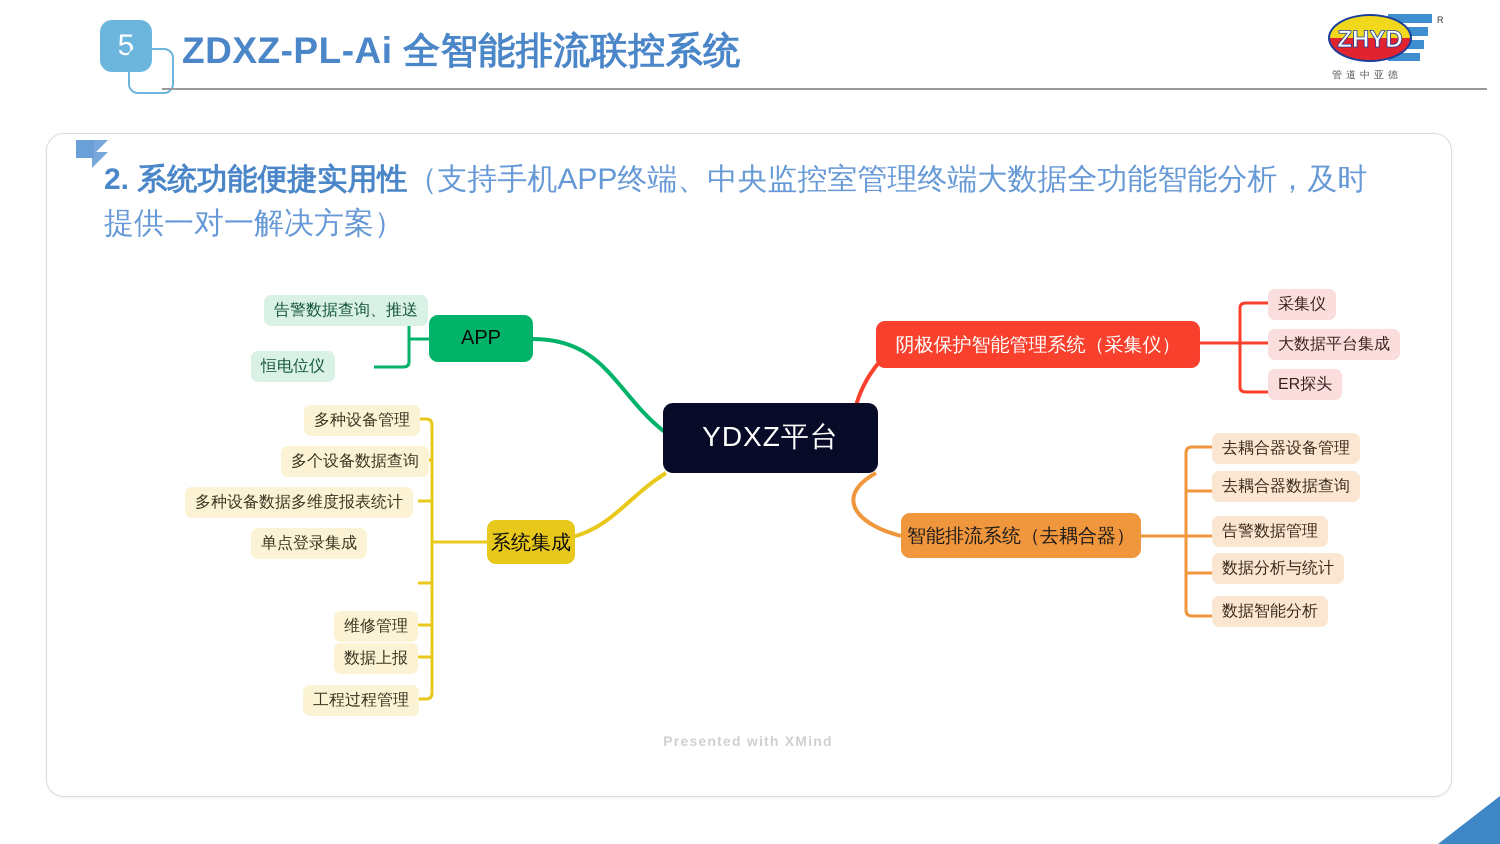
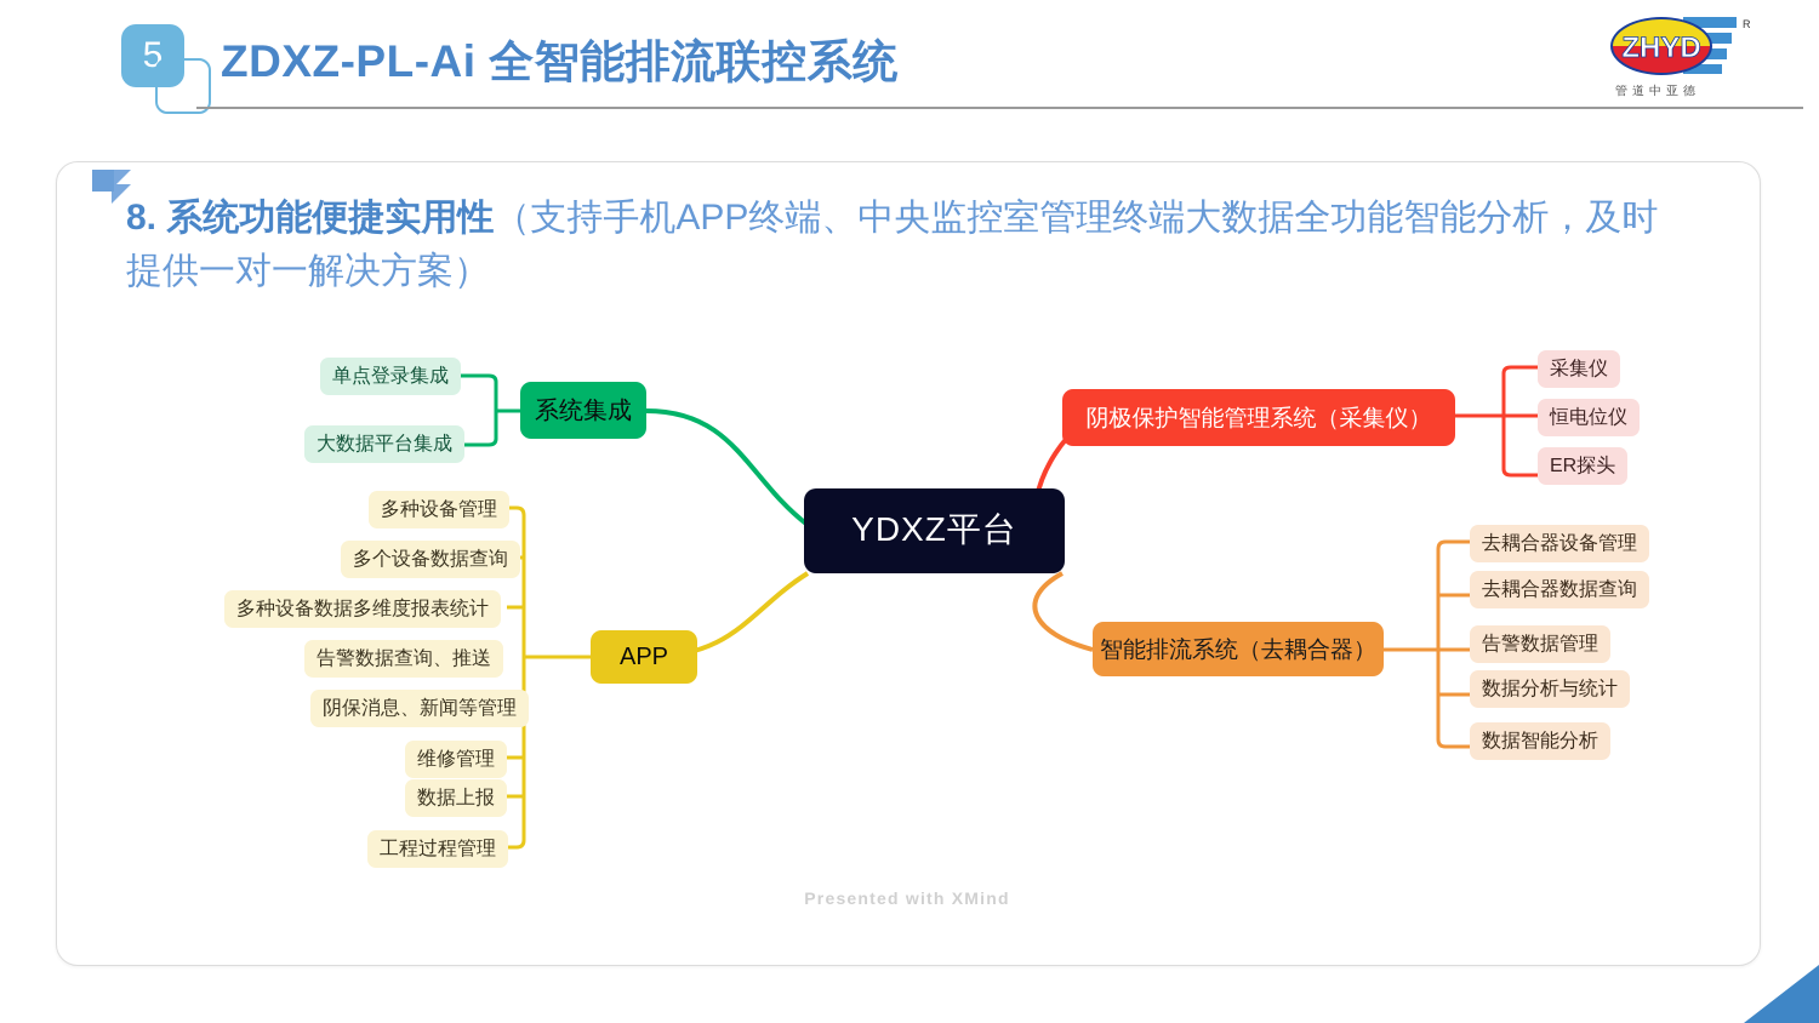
  5
  ZDXZ-PL-Ai 全智能排流联控系统
  ZHYD
  R
  管道中亚德
- 2. 系统功能便捷实用性（支持手机APP终端、中央监控室管理终端大数据全功能智能分析，及时提供一对一解决方案）
+ 8. 系统功能便捷实用性（支持手机APP终端、中央监控室管理终端大数据全功能智能分析，及时提供一对一解决方案）
  YDXZ平台
- APP
+ 系统集成
- 告警数据查询、推送
+ 单点登录集成
- 恒电位仪
+ 大数据平台集成
- 系统集成
+ APP
  多种设备管理
  多个设备数据查询
  多种设备数据多维度报表统计
- 单点登录集成
+ 告警数据查询、推送
+ 阴保消息、新闻等管理
  维修管理
  数据上报
  工程过程管理
  阴极保护智能管理系统（采集仪）
  采集仪
- 大数据平台集成
+ 恒电位仪
  ER探头
  智能排流系统（去耦合器）
  去耦合器设备管理
  去耦合器数据查询
  告警数据管理
  数据分析与统计
  数据智能分析
  Presented with XMind
